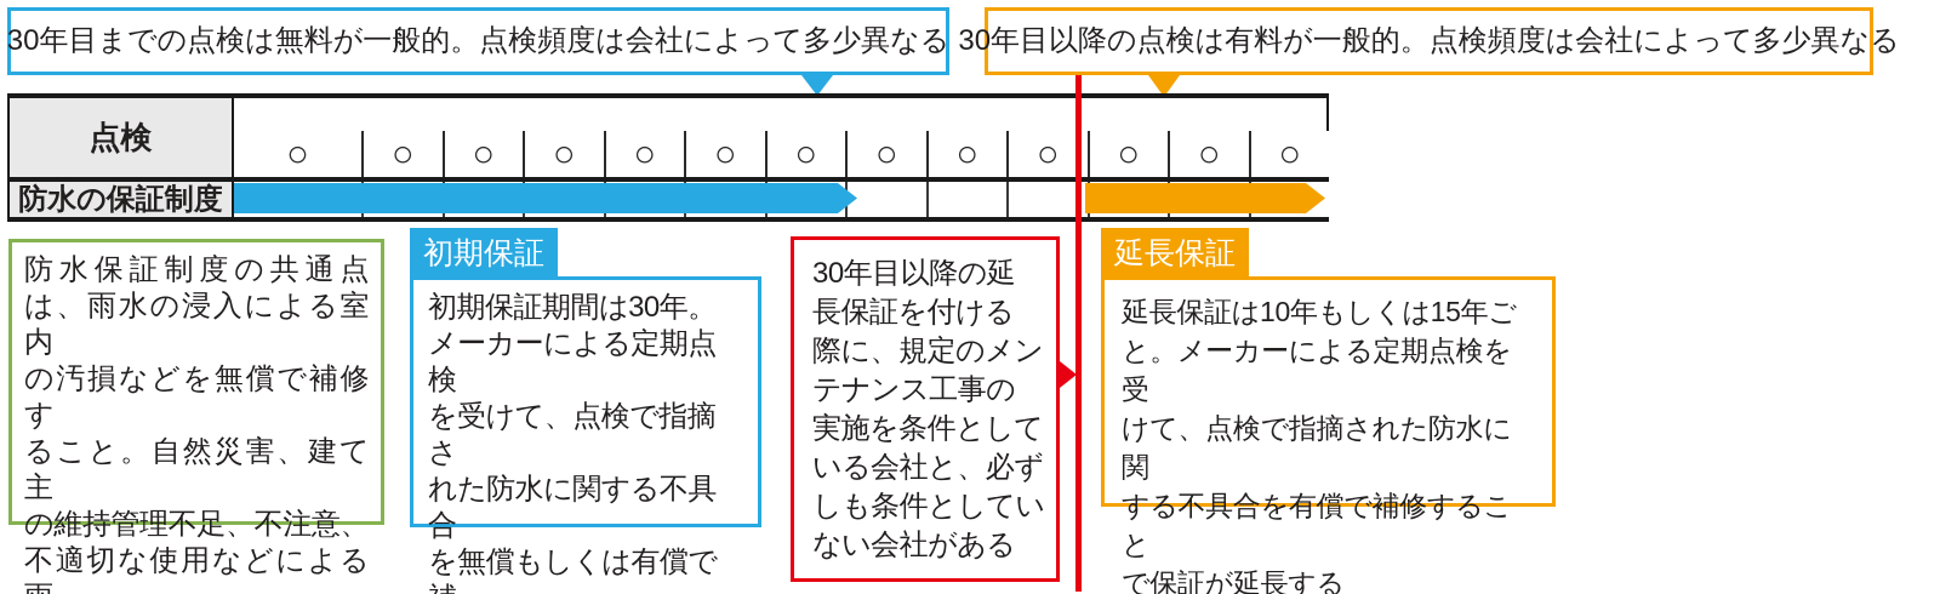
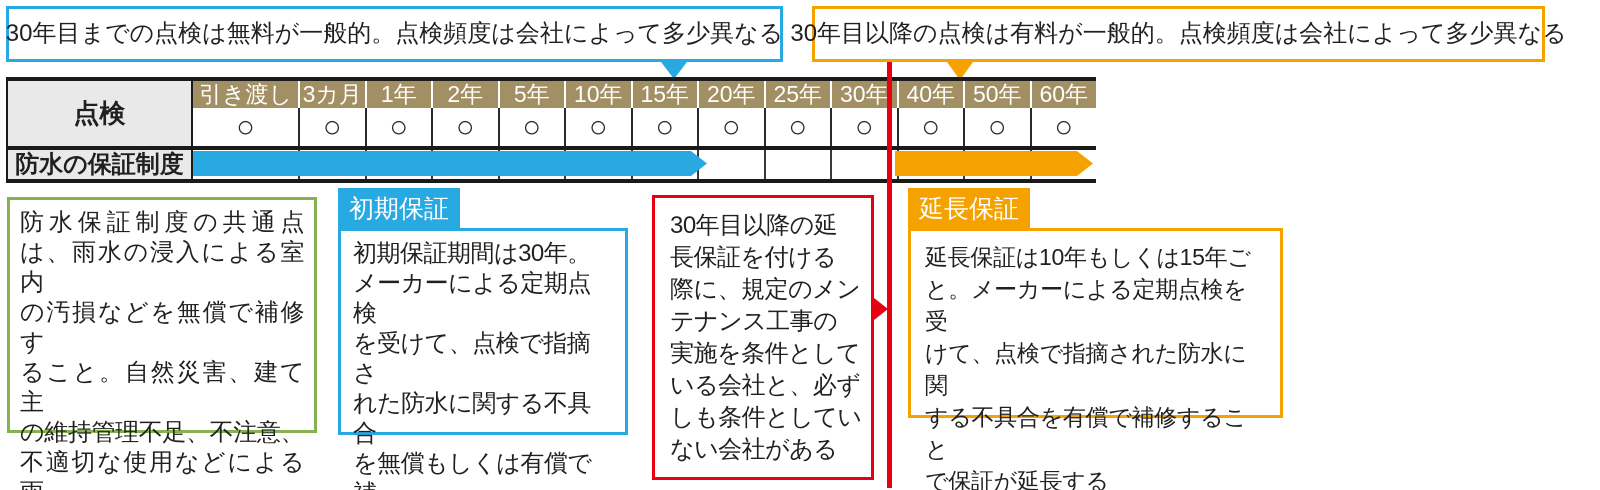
  30年目までの点検は無料が一般的。点検頻度は会社によって多少異なる
  30年目以降の点検は有料が一般的。点検頻度は会社によって多少異なる
  点検
  防水の保証制度
+ 引き渡し
+ 3カ月
+ 1年
+ 2年
+ 5年
+ 10年
+ 15年
+ 20年
+ 25年
+ 30年
+ 40年
+ 50年
+ 60年
  ○
  ○
  ○
  ○
  ○
  ○
  ○
  ○
  ○
  ○
  ○
  ○
  ○
  防水保証制度の共通点
  は、雨水の浸入による室内
  の汚損などを無償で補修す
  ること。自然災害、建て主
  の維持管理不足、不注意、
  不適切な使用などによる
  初期保証
  初期保証期間は30年。
  メーカーによる定期点検
  を受けて、点検で指摘さ
  れた防水に関する不具合
  を無償もしくは有償で
  30年目以降の延
  長保証を付ける
  際に、規定のメン
  テナンス工事の
  実施を条件として
  いる会社と、必ず
  しも条件としてい
  ない会社がある
  延長保証
  延長保証は10年もしくは15年ご
  と。メーカーによる定期点検を受
  けて、点検で指摘された防水に関
  する不具合を有償で補修すること
  で保証が延長する
